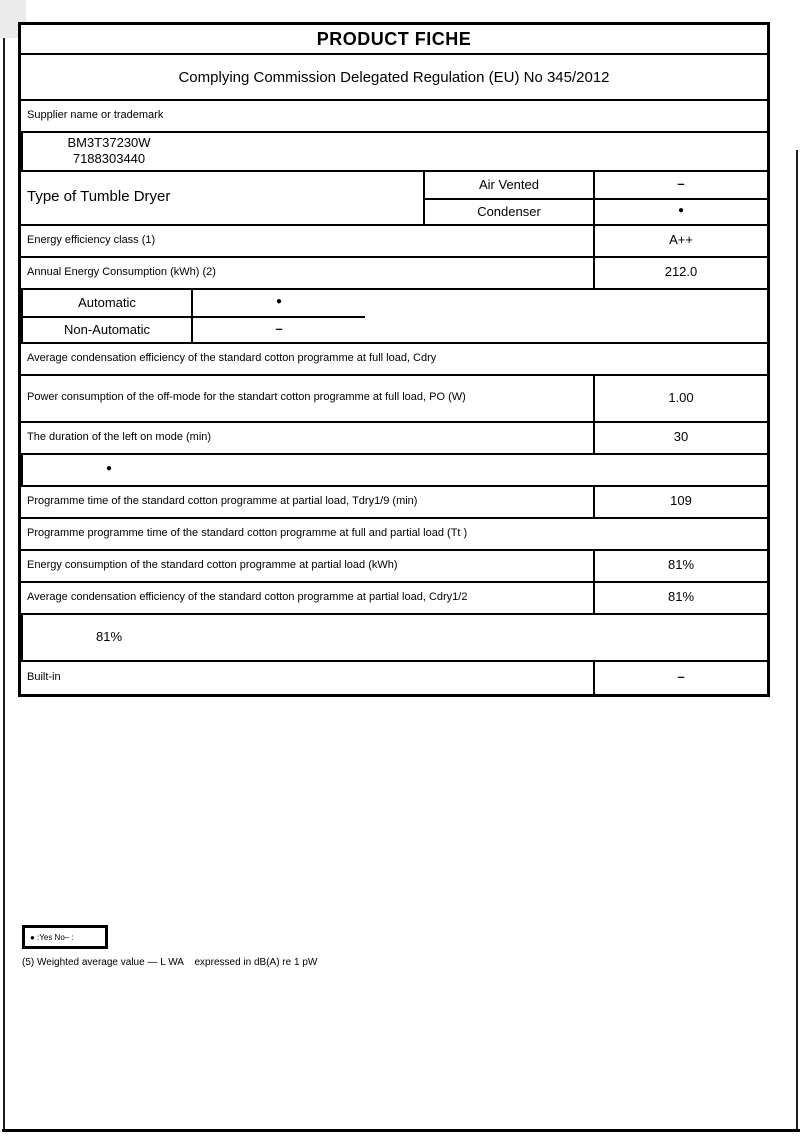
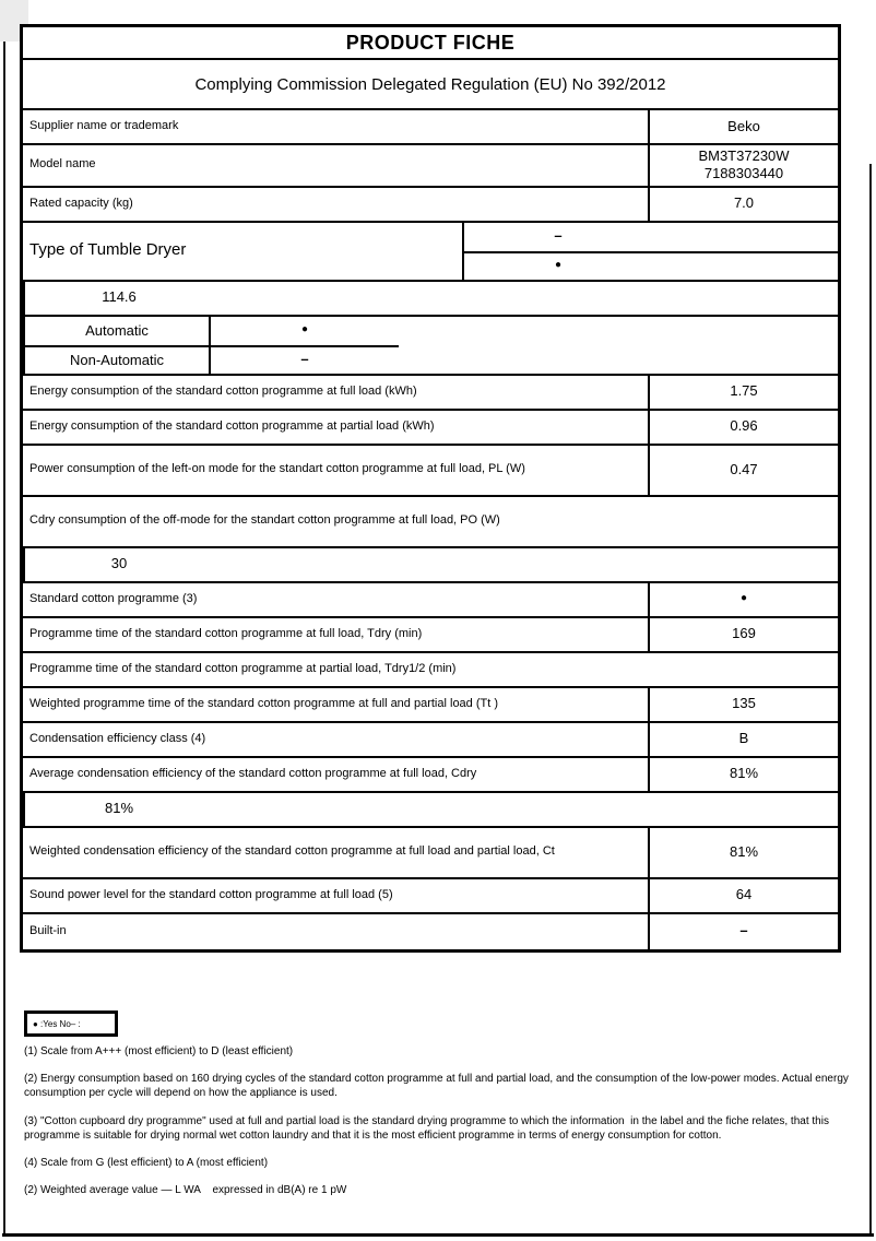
  PRODUCT FICHE
- Complying Commission Delegated Regulation (EU) No 345/2012
+ Complying Commission Delegated Regulation (EU) No 392/2012
  Supplier name or trademark
+ Beko
+ Model name
  BM3T37230W
  7188303440
+ Rated capacity (kg)
+ 7.0
  Type of Tumble Dryer
- Air Vented
  –
- Condenser
  ●
- Energy efficiency class (1)
- A++
- Annual Energy Consumption (kWh) (2)
- 212.0
+ 114.6
  Automatic
  ●
  Non-Automatic
  –
+ Energy consumption of the standard cotton programme at full load (kWh)
+ 1.75
- Average condensation efficiency of the standard cotton programme at full load, Cdry
+ Energy consumption of the standard cotton programme at partial load (kWh)
+ 0.96
+ Power consumption of the left-on mode for the standart cotton programme at full load, PL (W)
+ 0.47
- Power consumption of the off-mode for the standart cotton programme at full load, PO (W)
+ Cdry consumption of the off-mode for the standart cotton programme at full load, PO (W)
- 1.00
- The duration of the left on mode (min)
  30
+ Standard cotton programme (3)
  ●
+ Programme time of the standard cotton programme at full load, Tdry (min)
+ 169
- Programme time of the standard cotton programme at partial load, Tdry1/9 (min)
+ Programme time of the standard cotton programme at partial load, Tdry1/2 (min)
- 109
- Programme programme time of the standard cotton programme at full and partial load (Tt )
+ Weighted programme time of the standard cotton programme at full and partial load (Tt )
+ 135
+ Condensation efficiency class (4)
+ B
- Energy consumption of the standard cotton programme at partial load (kWh)
+ Average condensation efficiency of the standard cotton programme at full load, Cdry
  81%
- Average condensation efficiency of the standard cotton programme at partial load, Cdry1/2
  81%
+ Weighted condensation efficiency of the standard cotton programme at full load and partial load, Ct
  81%
+ Sound power level for the standard cotton programme at full load (5)
+ 64
  Built-in
  –
  ● :Yes No– :
+ (1) Scale from A+++ (most efficient) to D (least efficient)
+ (2) Energy consumption based on 160 drying cycles of the standard cotton programme at full and partial load, and the consumption of the low-power modes. Actual energy consumption per cycle will depend on how the appliance is used.
+ (3) "Cotton cupboard dry programme" used at full and partial load is the standard drying programme to which the information in the label and the fiche relates, that this programme is suitable for drying normal wet cotton laundry and that it is the most efficient programme in terms of energy consumption for cotton.
+ (4) Scale from G (lest efficient) to A (most efficient)
- (5) Weighted average value — L WA expressed in dB(A) re 1 pW
+ (2) Weighted average value — L WA expressed in dB(A) re 1 pW
